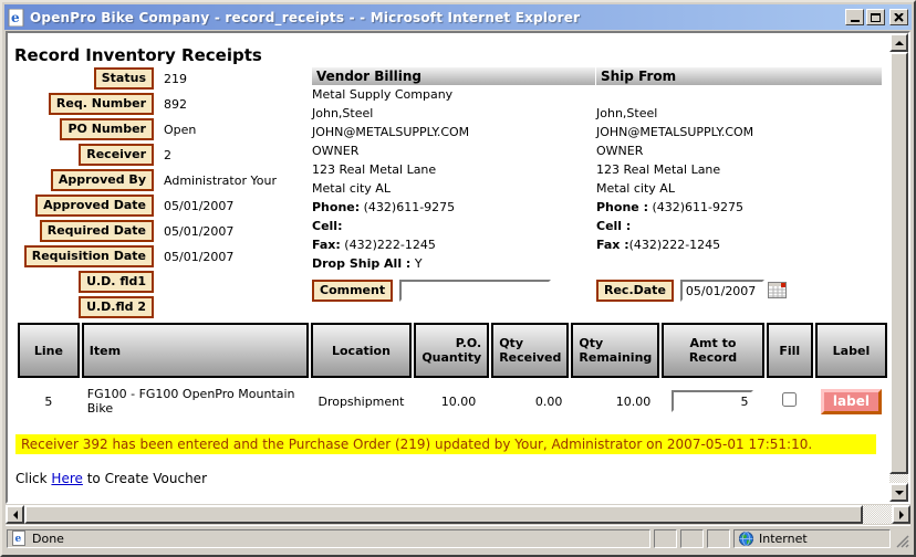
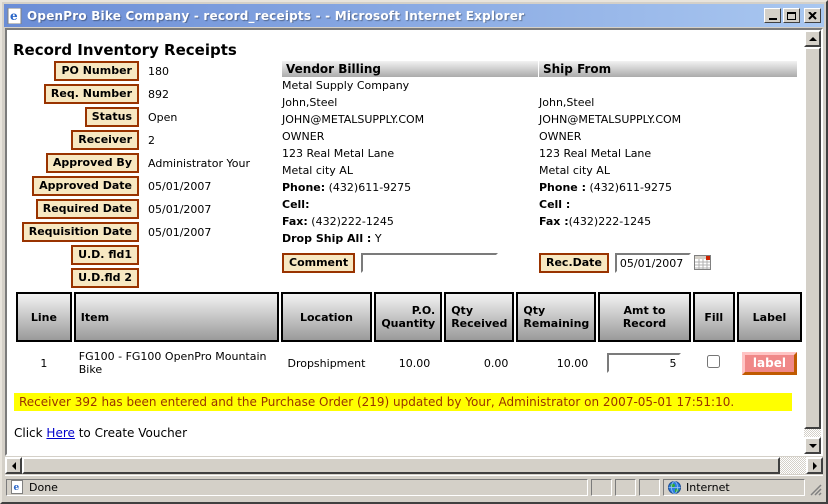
  e
  OpenPro Bike Company - record_receipts - - Microsoft Internet Explorer
  Record Inventory Receipts
- Status
+ PO Number
- 219
+ 180
  Req. Number
  892
- PO Number
+ Status
  Open
  Receiver
  2
  Approved By
  Administrator Your
  Approved Date
  05/01/2007
  Required Date
  05/01/2007
  Requisition Date
  05/01/2007
  U.D. fld1
  U.D.fld 2
  Vendor Billing
  Metal Supply Company
  John,Steel
  JOHN@METALSUPPLY.COM
  OWNER
  123 Real Metal Lane
  Metal city AL
  Phone: (432)611-9275
  Cell:
  Fax: (432)222-1245
  Drop Ship All : Y
  Comment
  Ship From
  John,Steel
  JOHN@METALSUPPLY.COM
  OWNER
  123 Real Metal Lane
  Metal city AL
  Phone : (432)611-9275
  Cell :
  Fax :(432)222-1245
  Rec.Date
  05/01/2007
  Line	Item	Location	P.O. Quantity	Qty Received	Qty Remaining	Amt to Record	Fill	Label
- 5	FG100 - FG100 OpenPro Mountain Bike	Dropshipment	10.00	0.00	10.00	5		label
+ 1	FG100 - FG100 OpenPro Mountain Bike	Dropshipment	10.00	0.00	10.00	5		label
  Receiver 392 has been entered and the Purchase Order (219) updated by Your, Administrator on 2007-05-01 17:51:10.
  Click Here to Create Voucher
  e
  Done
  Internet
